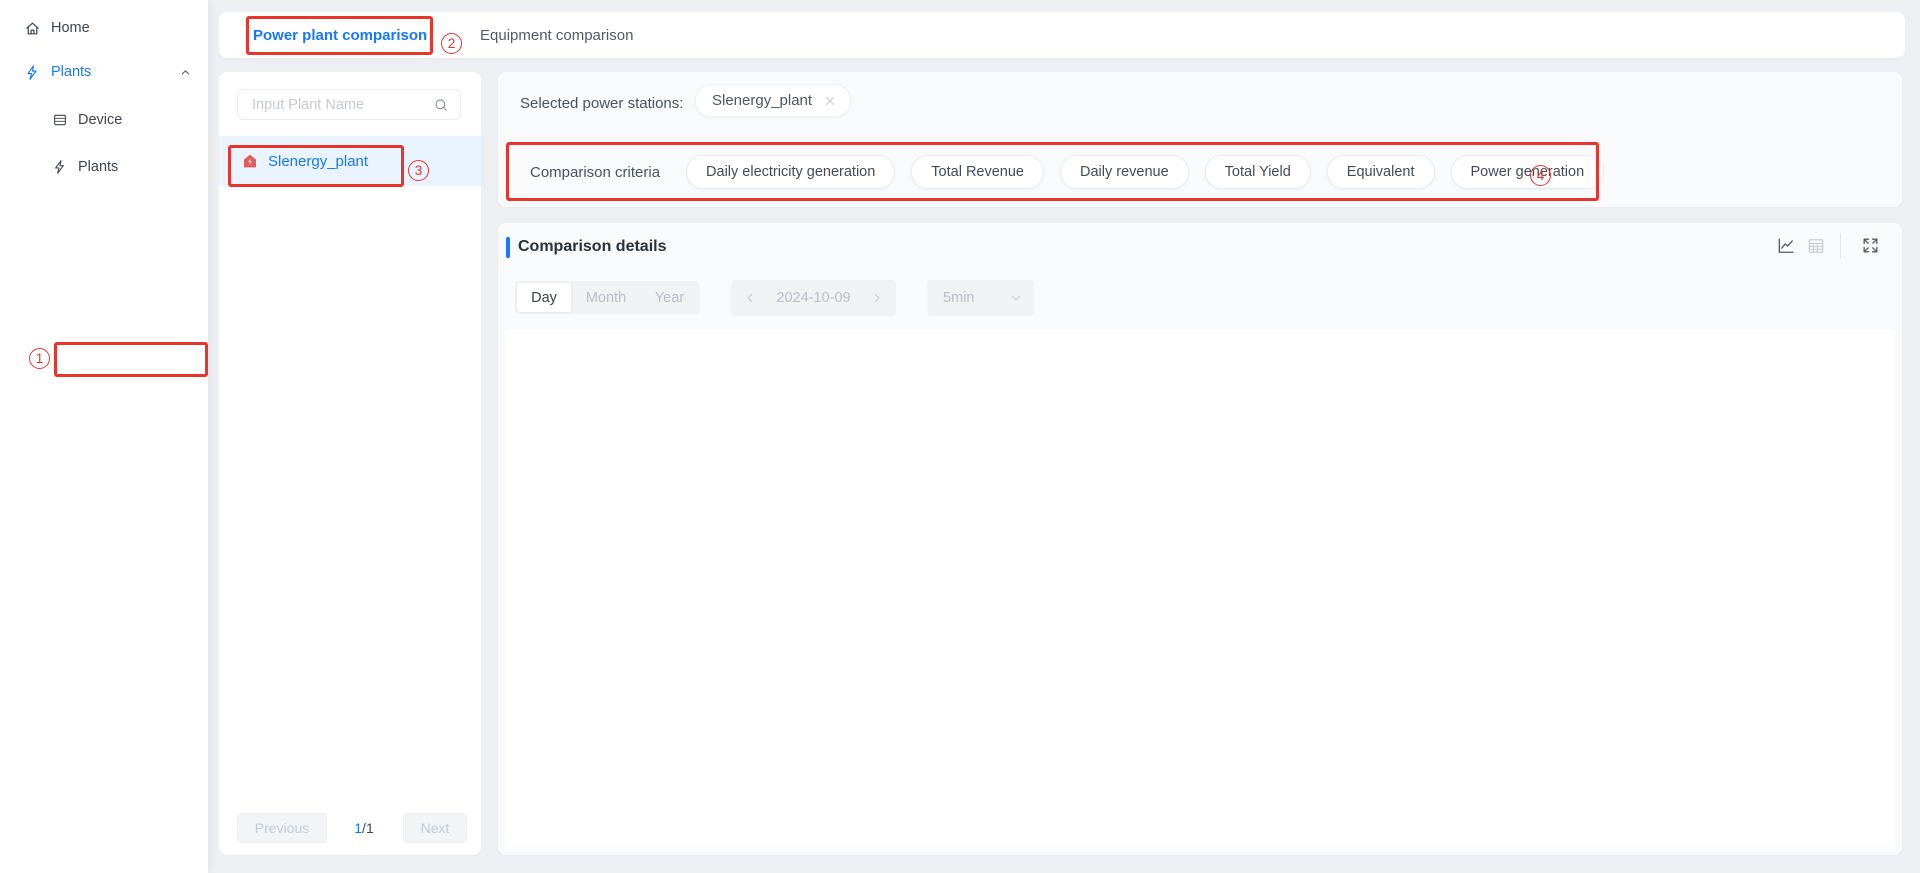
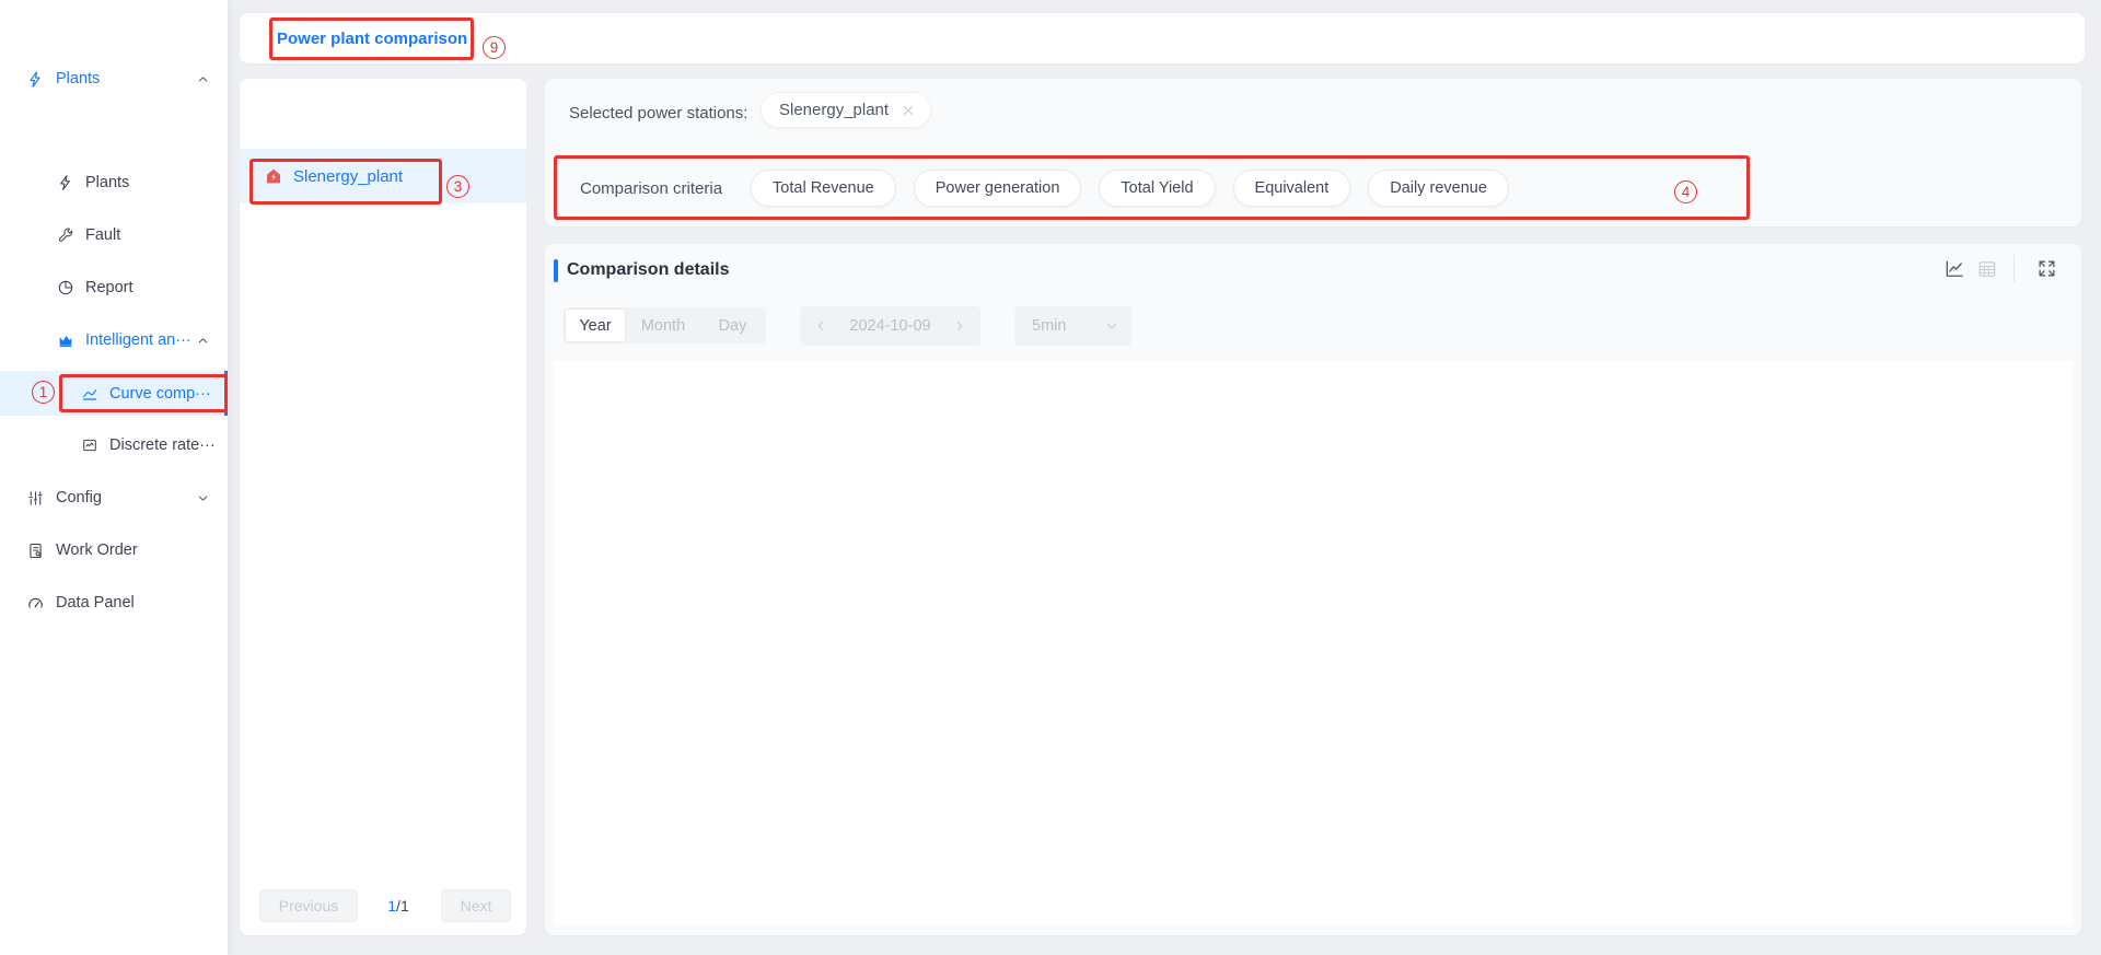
- Home
  Plants
- Device
  Plants
+ Fault
+ Report
+ Intelligent an···
+ Curve comp···
+ Discrete rate···
+ Config
+ Work Order
+ Data Panel
  Power plant comparison
- Equipment comparison
- Input Plant Name
  Slenergy_plant
  Previous
  1
  /
  1
  Next
  Selected power stations:
  Slenergy_plant
  Comparison criteria
- Daily electricity generation
  Total Revenue
- Daily revenue
+ Power generation
  Total Yield
  Equivalent
- Power generation
+ Daily revenue
  Comparison details
- Day
+ Year
  Month
- Year
+ Day
  2024-10-09
  5min
  1
- 2
+ 9
  3
  4
